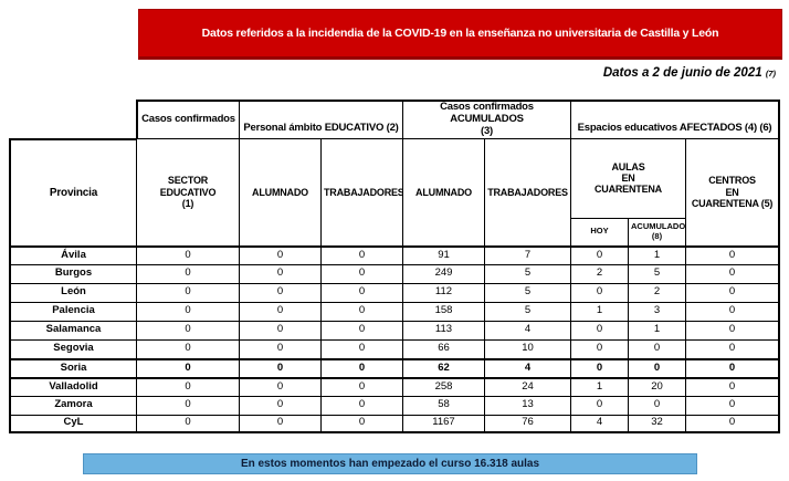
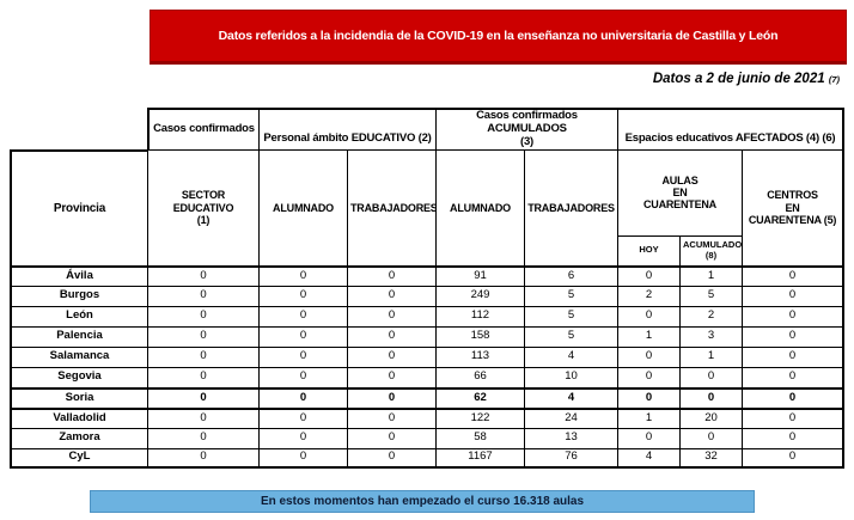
  Datos referidos a la incidendia de la COVID-19 en la enseñanza no universitaria de Castilla y León
  Datos a 2 de junio de 2021 (7)
  	Casos confirmados	Personal ámbito EDUCATIVO (2)	Casos confirmados ACUMULADOS (3)	Espacios educativos AFECTADOS (4) (6)
  Provincia	SECTOR EDUCATIVO (1)	ALUMNADO	TRABAJADORES	ALUMNADO	TRABAJADORES	AULAS EN CUARENTENA	CENTROS EN CUARENTENA (5)
  HOY	ACUMULADO (8)
- Ávila	0	0	0	91	7	0	1	0
+ Ávila	0	0	0	91	6	0	1	0
  Burgos	0	0	0	249	5	2	5	0
  León	0	0	0	112	5	0	2	0
  Palencia	0	0	0	158	5	1	3	0
  Salamanca	0	0	0	113	4	0	1	0
  Segovia	0	0	0	66	10	0	0	0
  Soria	0	0	0	62	4	0	0	0
- Valladolid	0	0	0	258	24	1	20	0
+ Valladolid	0	0	0	122	24	1	20	0
  Zamora	0	0	0	58	13	0	0	0
  CyL	0	0	0	1167	76	4	32	0
  En estos momentos han empezado el curso 16.318 aulas
